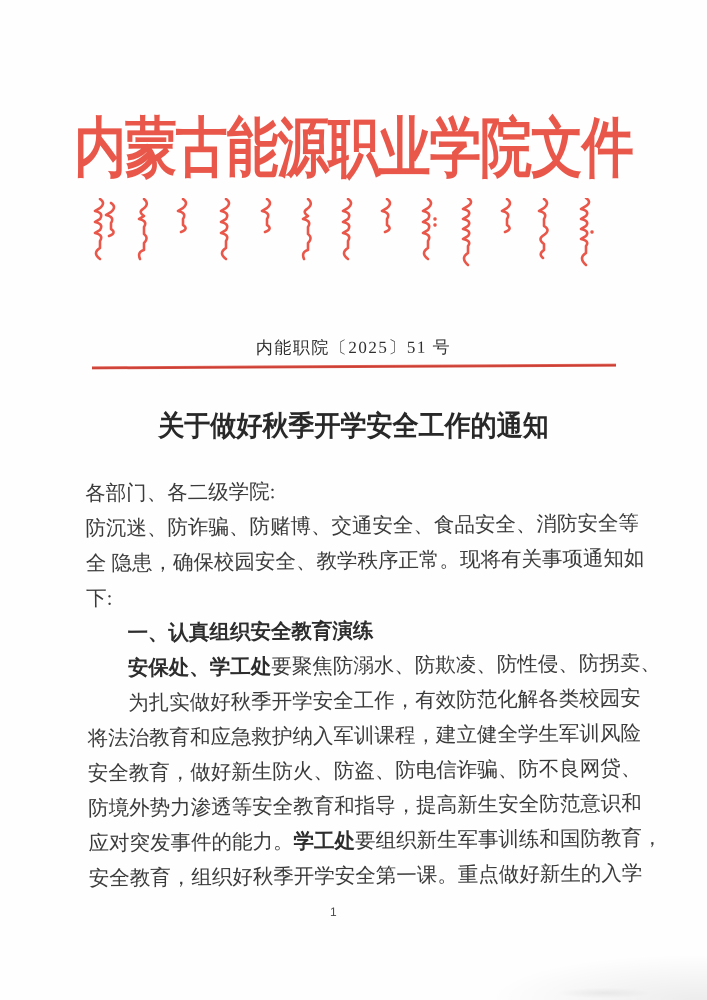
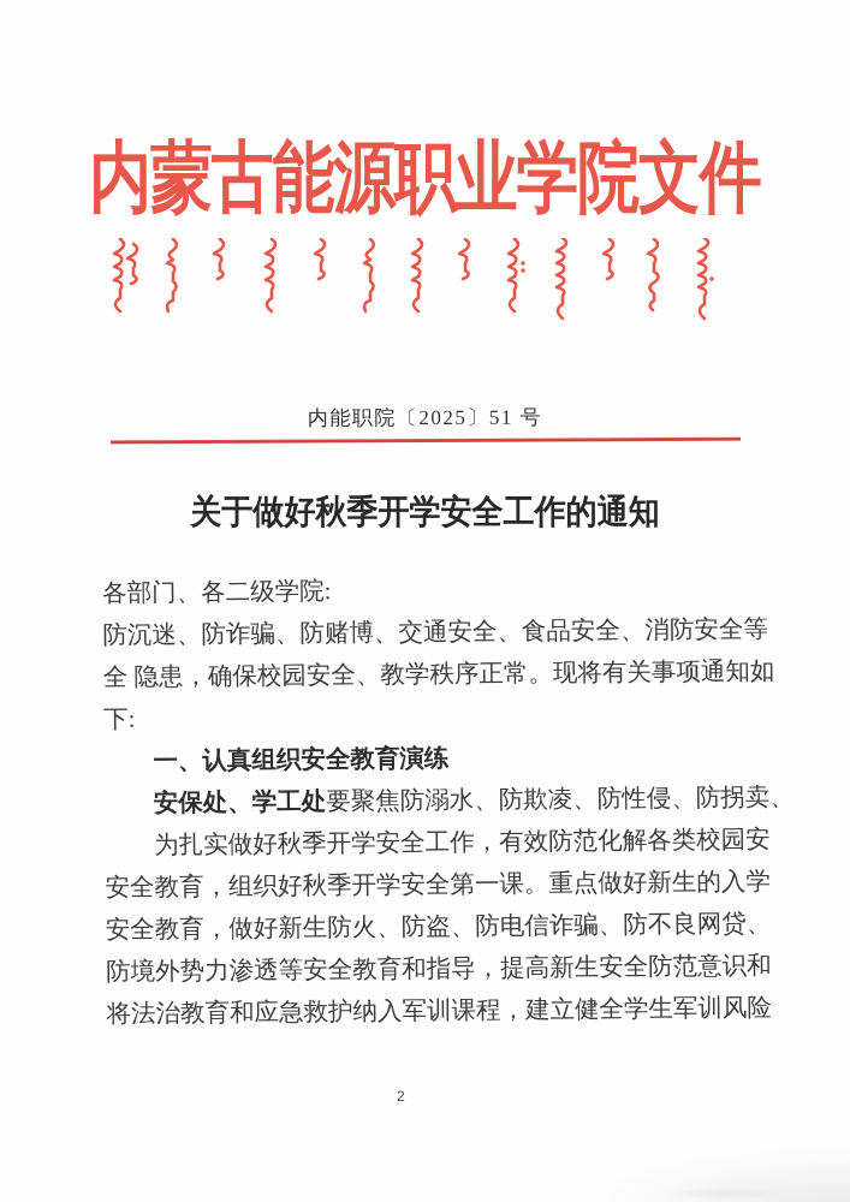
  内蒙古能源职业学院文件
  内能职院〔2025〕51 号
  关于做好秋季开学安全工作的通知
  各部门、各二级学院:
  防沉迷、防诈骗、防赌博、交通安全、食品安全、消防安全等
  全 隐患，确保校园安全、教学秩序正常。现将有关事项通知如
  下:
  一、认真组织安全教育演练
  安保处、学工处要聚焦防溺水、防欺凌、防性侵、防拐卖、
  为扎实做好秋季开学安全工作，有效防范化解各类校园安
- 将法治教育和应急救护纳入军训课程，建立健全学生军训风险
+ 安全教育，组织好秋季开学安全第一课。重点做好新生的入学
  安全教育，做好新生防火、防盗、防电信诈骗、防不良网贷、
  防境外势力渗透等安全教育和指导，提高新生安全防范意识和
- 应对突发事件的能力。学工处要组织新生军事训练和国防教育，
- 安全教育，组织好秋季开学安全第一课。重点做好新生的入学
+ 将法治教育和应急救护纳入军训课程，建立健全学生军训风险
- 1
+ 2
